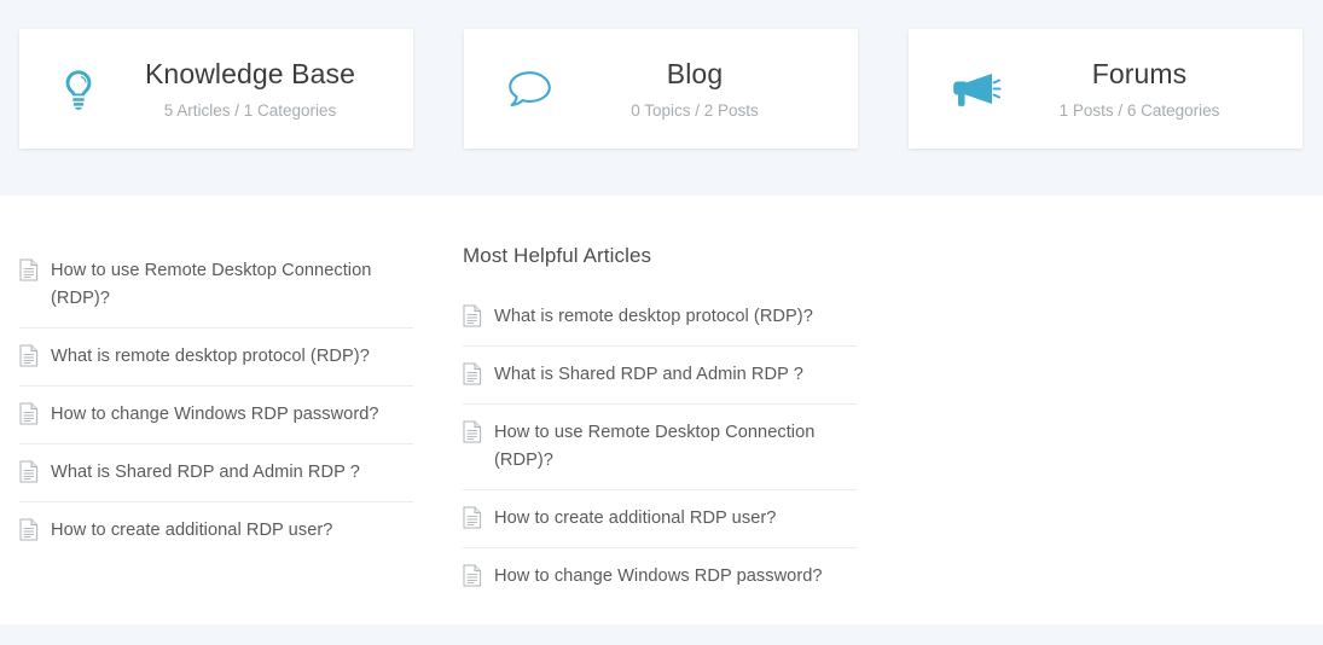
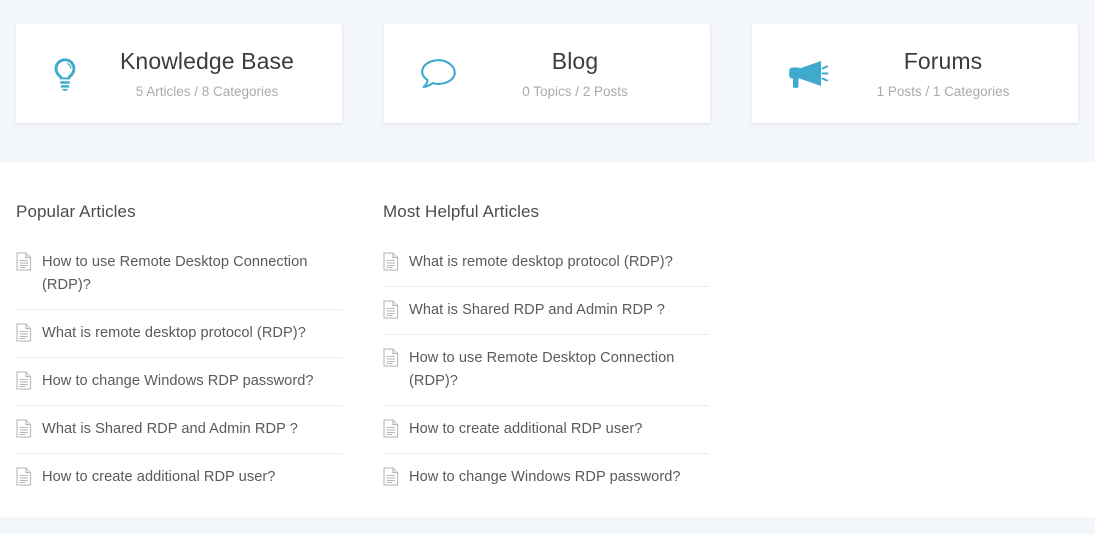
  Knowledge Base
- 5 Articles / 1 Categories
+ 5 Articles / 8 Categories
  Blog
  0 Topics / 2 Posts
  Forums
- 1 Posts / 6 Categories
+ 1 Posts / 1 Categories
+ Popular Articles
  How to use Remote Desktop Connection (RDP)?
  What is remote desktop protocol (RDP)?
  How to change Windows RDP password?
  What is Shared RDP and Admin RDP ?
  How to create additional RDP user?
  Most Helpful Articles
  What is remote desktop protocol (RDP)?
  What is Shared RDP and Admin RDP ?
  How to use Remote Desktop Connection (RDP)?
  How to create additional RDP user?
  How to change Windows RDP password?
